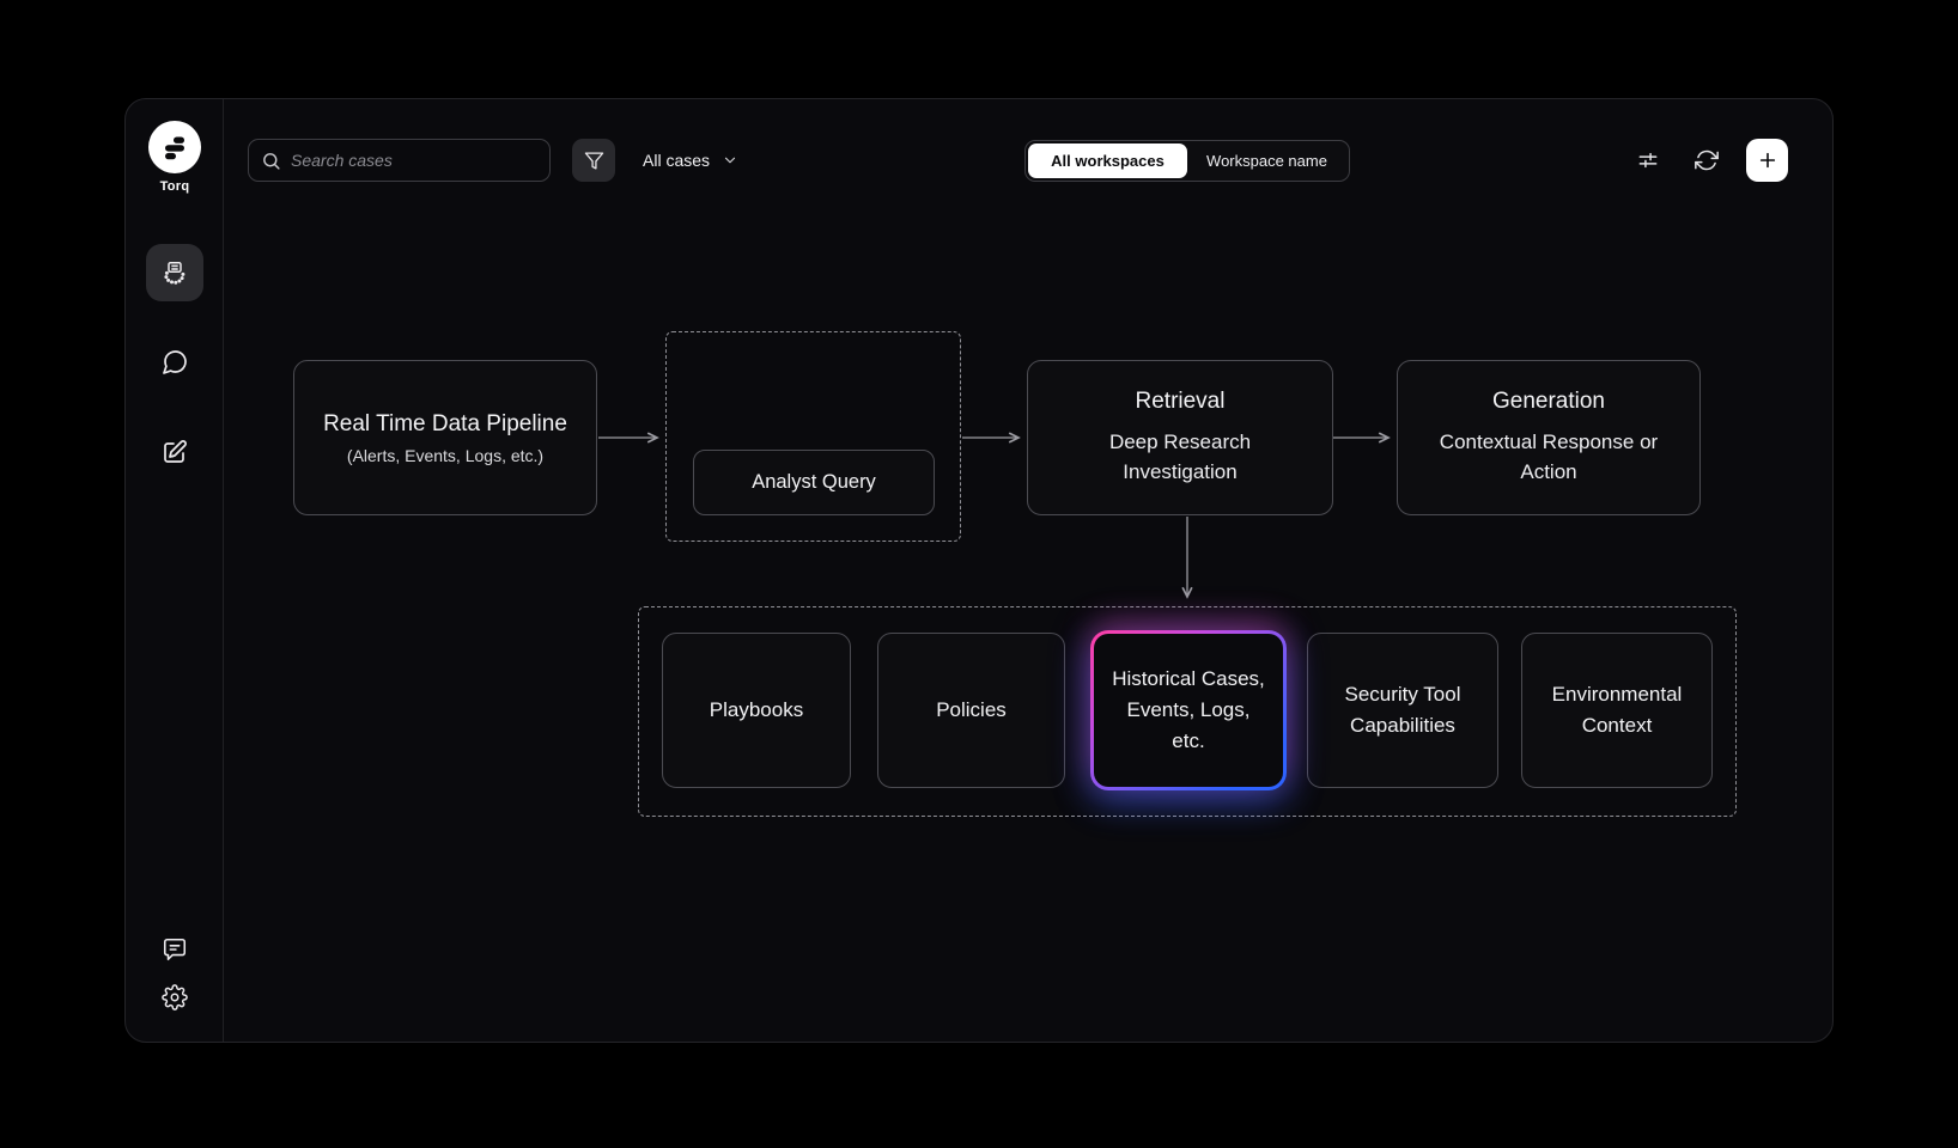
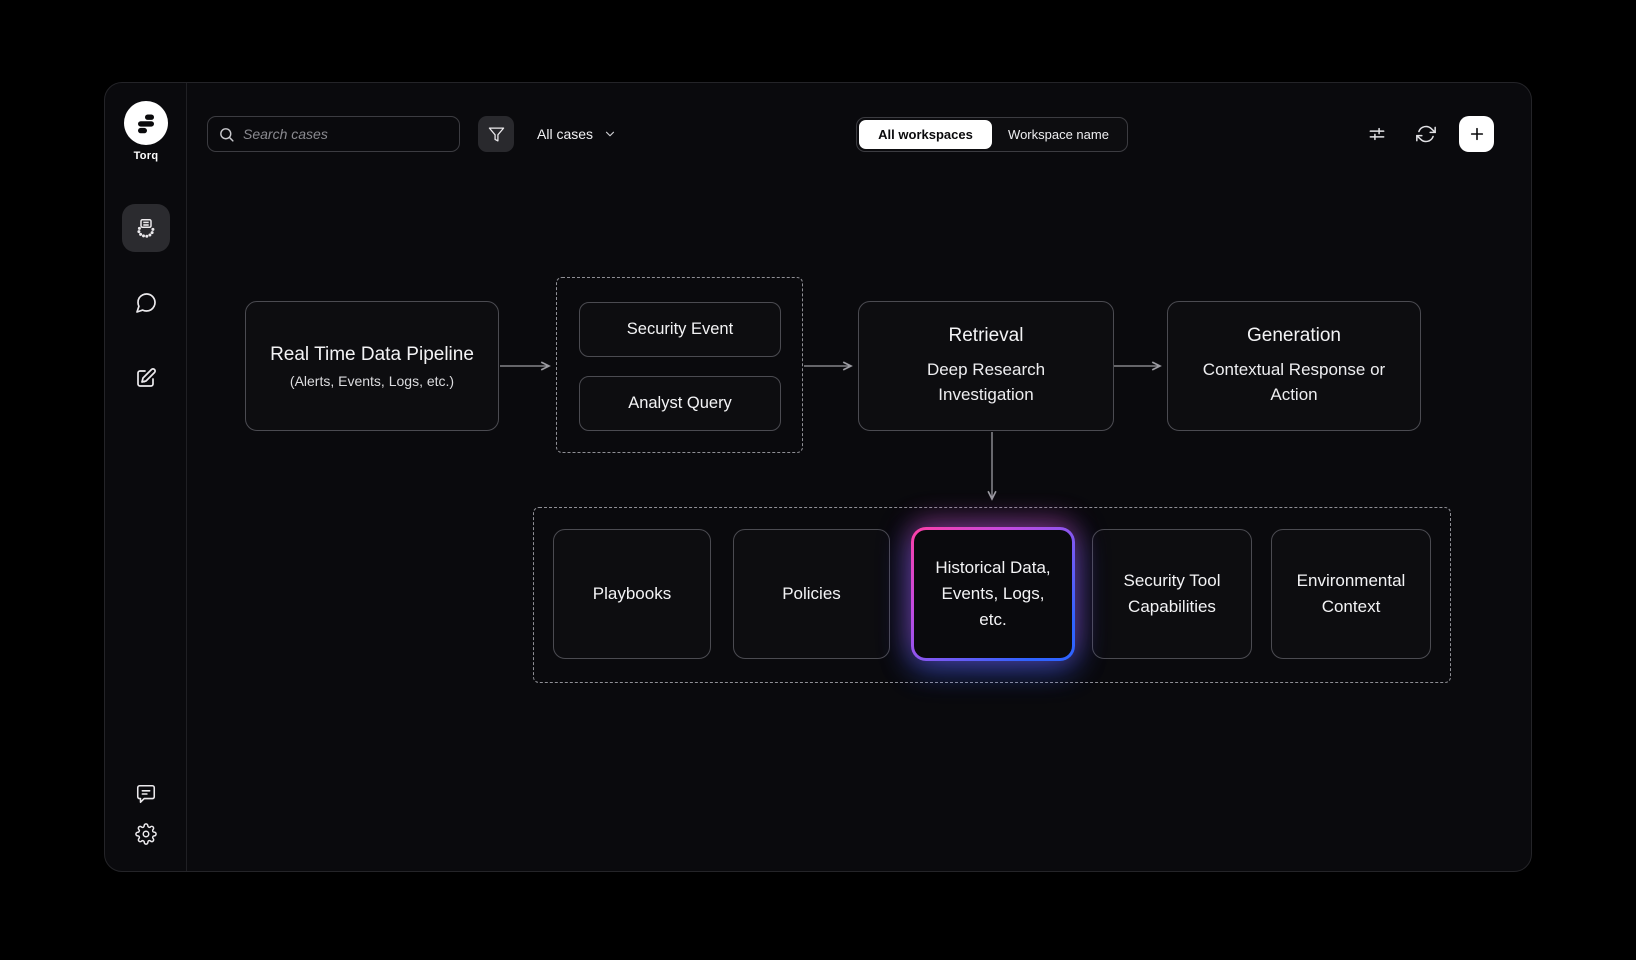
  Torq
  Search cases
  All cases
  All workspaces
  Workspace name
  Real Time Data Pipeline
  (Alerts, Events, Logs, etc.)
+ Security Event
  Analyst Query
  Retrieval
  Deep Research Investigation
  Generation
  Contextual Response or Action
  Playbooks
  Policies
- Historical Cases, Events, Logs, etc.
+ Historical Data, Events, Logs, etc.
  Security Tool Capabilities
  Environmental Context
